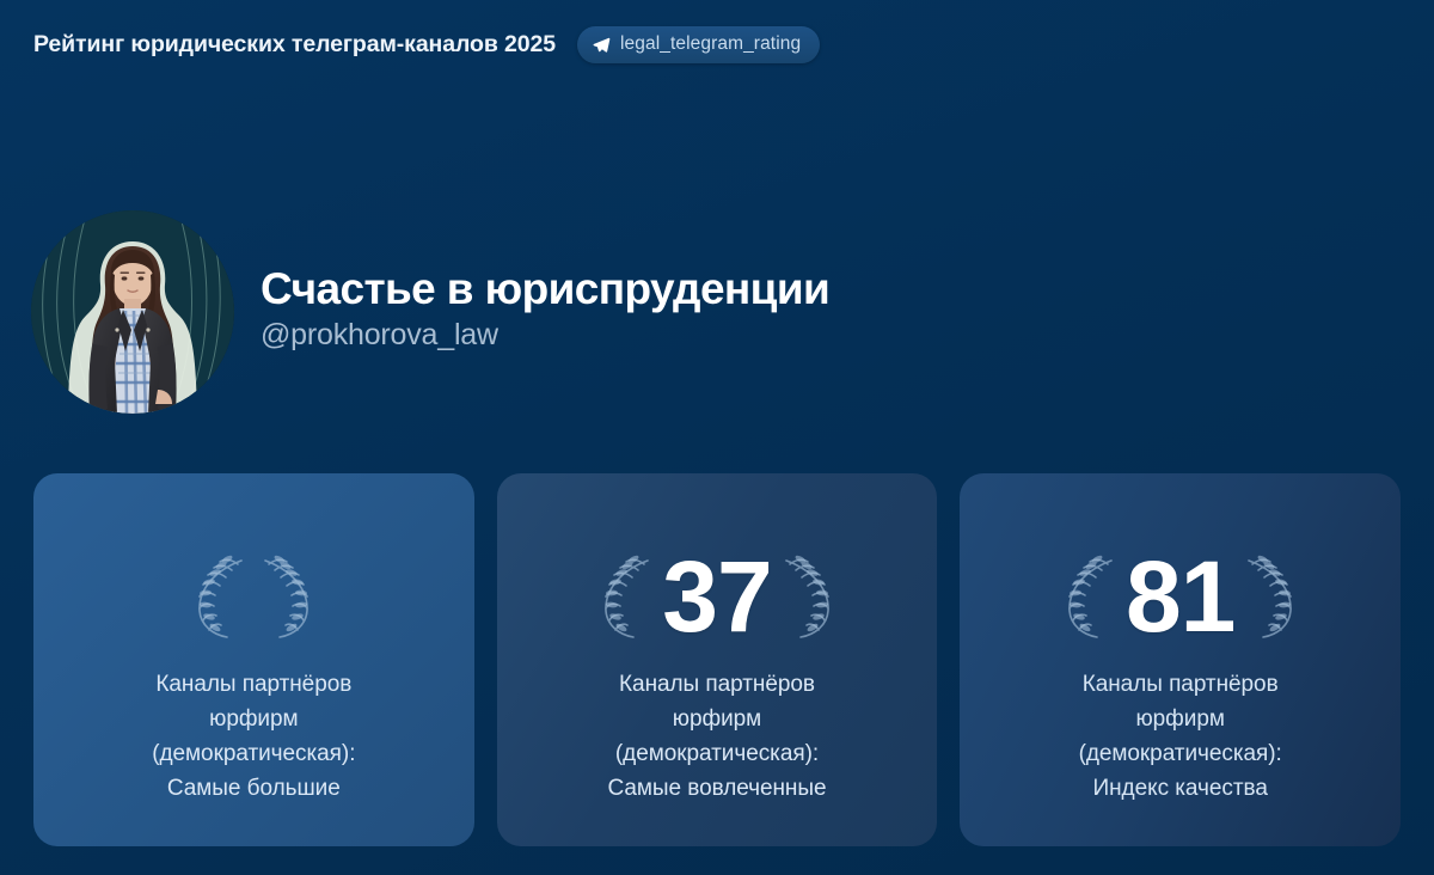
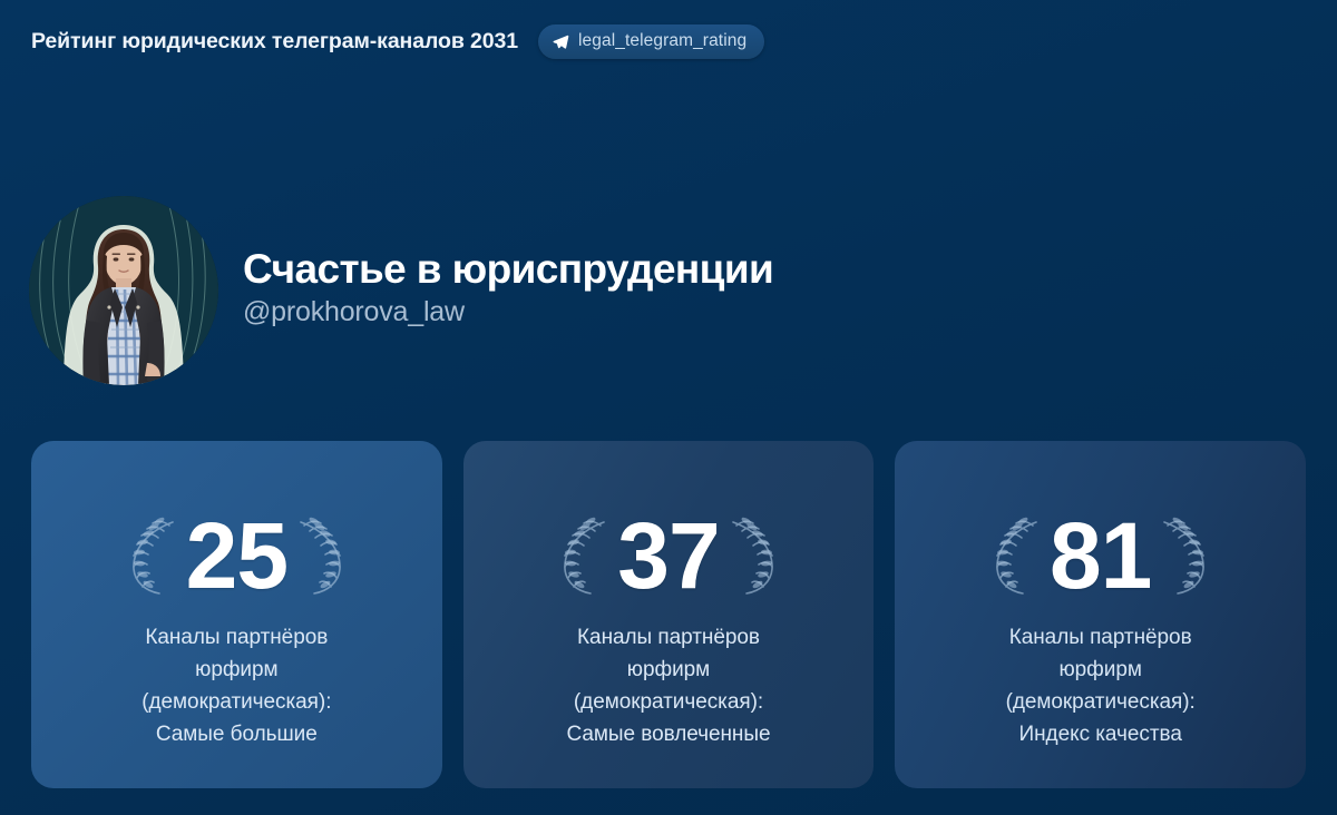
- Рейтинг юридических телеграм-каналов 2025
+ Рейтинг юридических телеграм-каналов 2031
  legal_telegram_rating
  Счастье в юриспруденции
  @prokhorova_law
+ 25
  Каналы партнёров
  юрфирм
  (демократическая):
  Самые большие
  37
  Каналы партнёров
  юрфирм
  (демократическая):
  Самые вовлеченные
  81
  Каналы партнёров
  юрфирм
  (демократическая):
  Индекс качества
